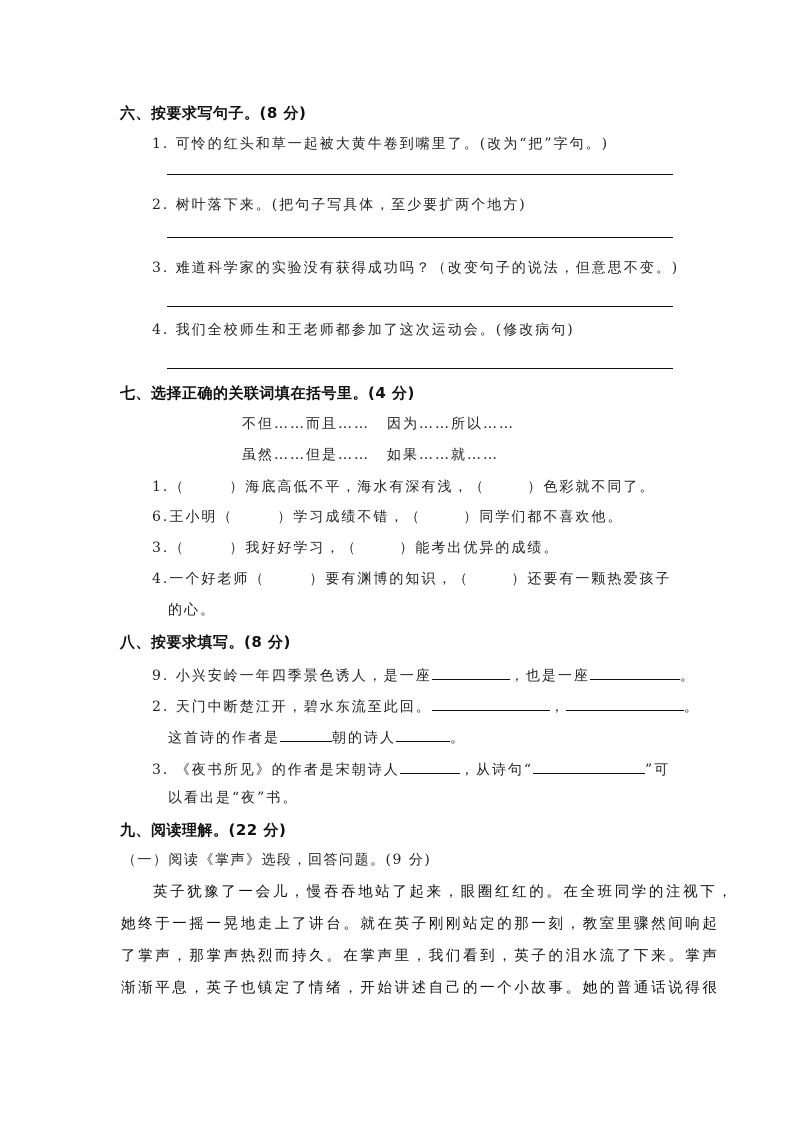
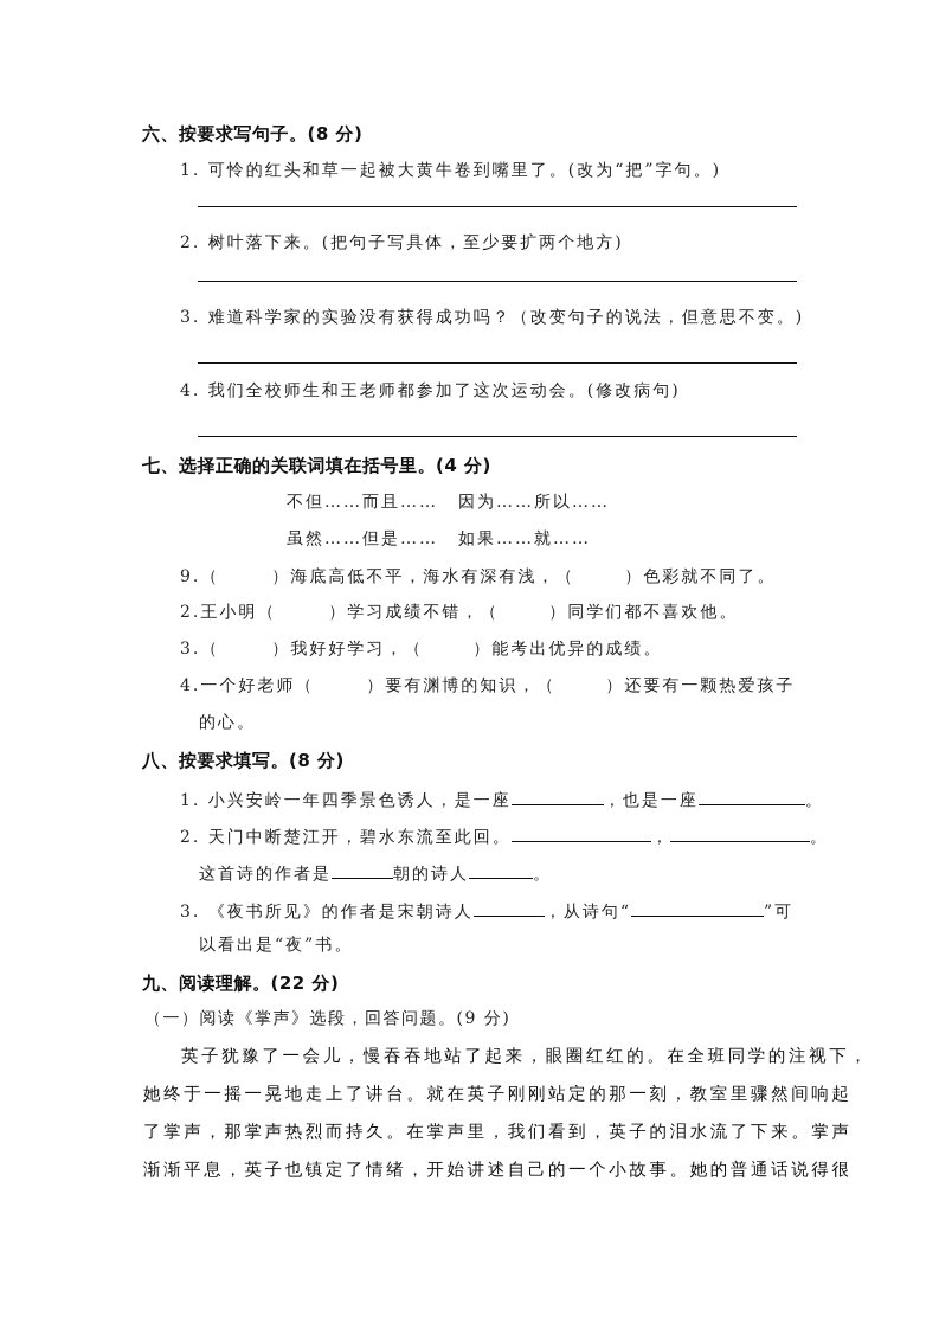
  六、按要求写句子。(8 分)
  1. 可怜的红头和草一起被大黄牛卷到嘴里了。(改为“把”字句。)
  2. 树叶落下来。(把句子写具体，至少要扩两个地方)
  3. 难道科学家的实验没有获得成功吗？（改变句子的说法，但意思不变。)
  4. 我们全校师生和王老师都参加了这次运动会。(修改病句)
  七、选择正确的关联词填在括号里。(4 分)
  不但……而且……
  因为……所以……
  虽然……但是……
  如果……就……
- 1.（ ）海底高低不平，海水有深有浅，（ ）色彩就不同了。
+ 9.（ ）海底高低不平，海水有深有浅，（ ）色彩就不同了。
- 6.王小明（ ）学习成绩不错，（ ）同学们都不喜欢他。
+ 2.王小明（ ）学习成绩不错，（ ）同学们都不喜欢他。
  3.（ ）我好好学习，（ ）能考出优异的成绩。
  4.一个好老师（ ）要有渊博的知识，（ ）还要有一颗热爱孩子
  的心。
  八、按要求填写。(8 分)
- 9. 小兴安岭一年四季景色诱人，是一座 ，也是一座 。
+ 1. 小兴安岭一年四季景色诱人，是一座 ，也是一座 。
  2. 天门中断楚江开，碧水东流至此回。 ， 。
  这首诗的作者是 朝的诗人 。
  3. 《夜书所见》的作者是宋朝诗人 ，从诗句“ ”可
  以看出是“夜”书。
  九、阅读理解。(22 分)
  （一）阅读《掌声》选段，回答问题。(9 分)
  英子犹豫了一会儿，慢吞吞地站了起来，眼圈红红的。在全班同学的注视下，
  她终于一摇一晃地走上了讲台。就在英子刚刚站定的那一刻，教室里骤然间响起
  了掌声，那掌声热烈而持久。在掌声里，我们看到，英子的泪水流了下来。掌声
  渐渐平息，英子也镇定了情绪，开始讲述自己的一个小故事。她的普通话说得很
